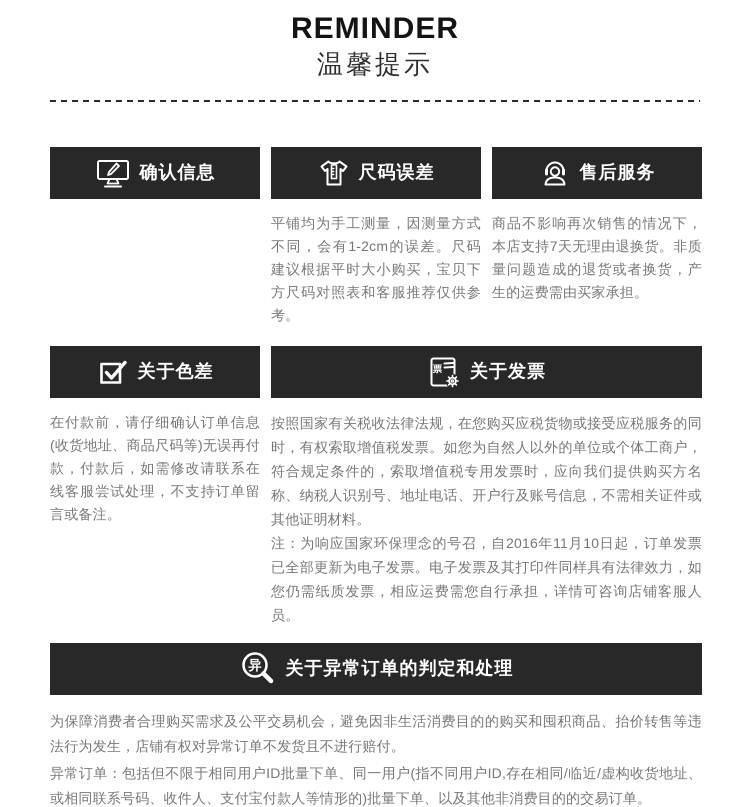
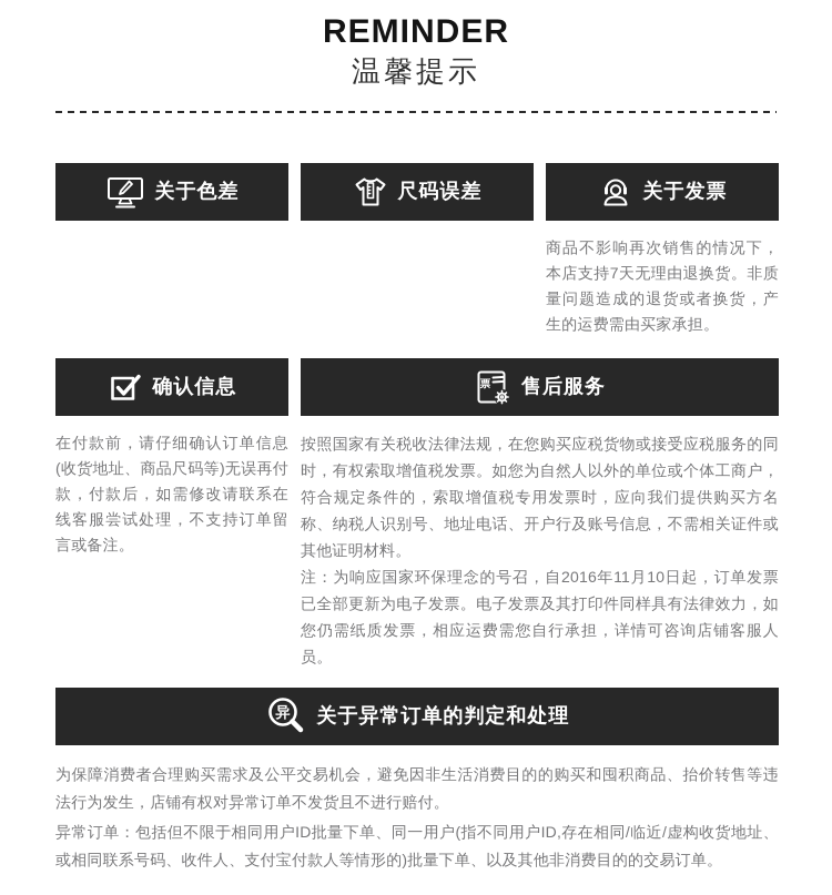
  REMINDER
  温馨提示
- 确认信息
+ 关于色差
  尺码误差
- 平铺均为手工测量，因测量方式不同，会有1-2cm的误差。尺码建议根据平时大小购买，宝贝下方尺码对照表和客服推荐仅供参考。
- 售后服务
+ 关于发票
  商品不影响再次销售的情况下，本店支持7天无理由退换货。非质量问题造成的退货或者换货，产生的运费需由买家承担。
- 关于色差
+ 确认信息
  在付款前，请仔细确认订单信息(收货地址、商品尺码等)无误再付款，付款后，如需修改请联系在线客服尝试处理，不支持订单留言或备注。
  票
- 关于发票
+ 售后服务
  按照国家有关税收法律法规，在您购买应税货物或接受应税服务的同时，有权索取增值税发票。如您为自然人以外的单位或个体工商户，符合规定条件的，索取增值税专用发票时，应向我们提供购买方名称、纳税人识别号、地址电话、开户行及账号信息，不需相关证件或其他证明材料。
  注：为响应国家环保理念的号召，自2016年11月10日起，订单发票已全部更新为电子发票。电子发票及其打印件同样具有法律效力，如您仍需纸质发票，相应运费需您自行承担，详情可咨询店铺客服人员。
  异
  关于异常订单的判定和处理
  为保障消费者合理购买需求及公平交易机会，避免因非生活消费目的的购买和囤积商品、抬价转售等违法行为发生，店铺有权对异常订单不发货且不进行赔付。
  异常订单：包括但不限于相同用户ID批量下单、同一用户(指不同用户ID,存在相同/临近/虚构收货地址、或相同联系号码、收件人、支付宝付款人等情形的)批量下单、以及其他非消费目的的交易订单。
